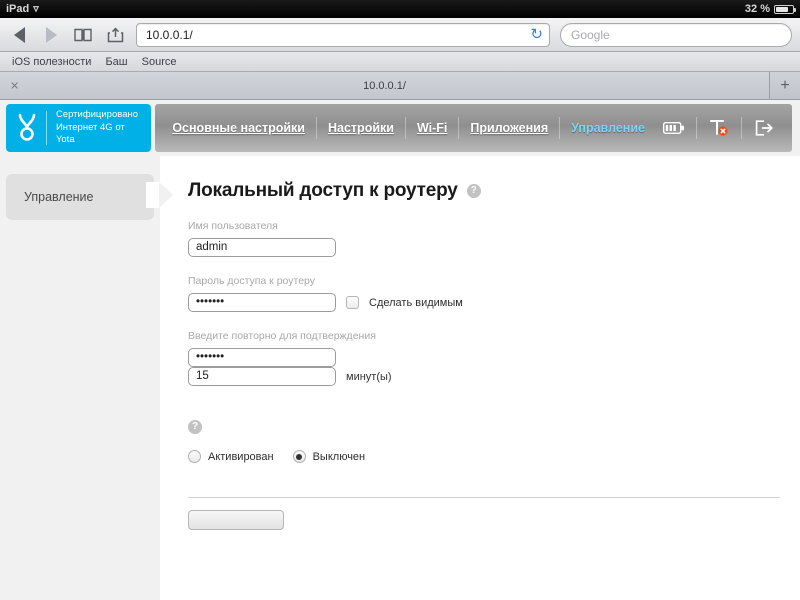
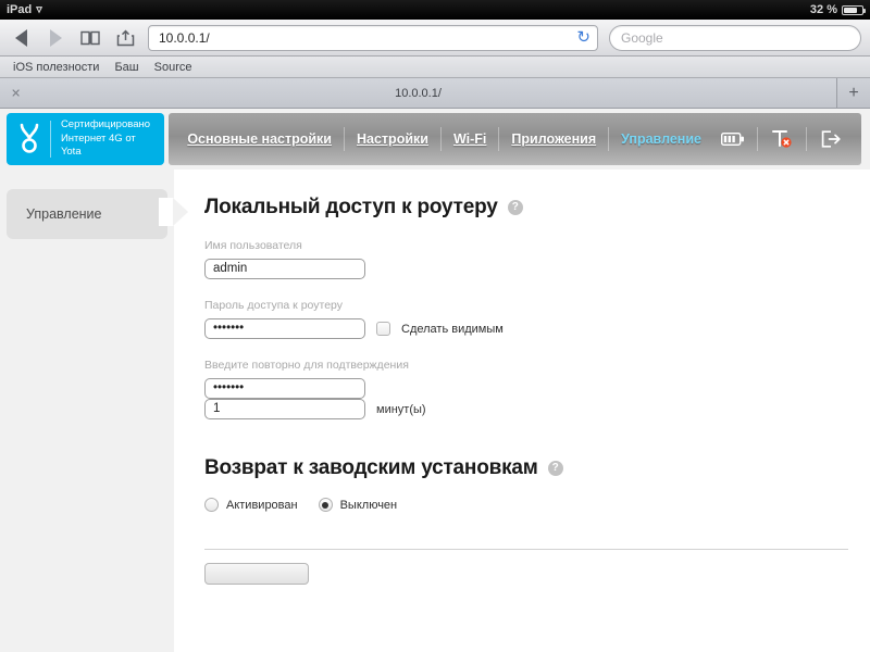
  iPad
  ▿
  32 %
  10.0.0.1/
  ↻
  Google
  iOS полезности
  Баш
  Source
  ✕
  10.0.0.1/
  +
  Сертифицировано
  Интернет 4G от Yota
  Основные настройки
  Настройки
  Wi-Fi
  Приложения
  Управление
  Управление
  Локальный доступ к роутеру
  ?
  Имя пользователя
  admin
  Пароль доступа к роутеру
  •••••••
  Сделать видимым
  Введите повторно для подтверждения
  •••••••
- 15
+ 1
  минут(ы)
+ Возврат к заводским установкам
  ?
  Активирован
  Выключен
